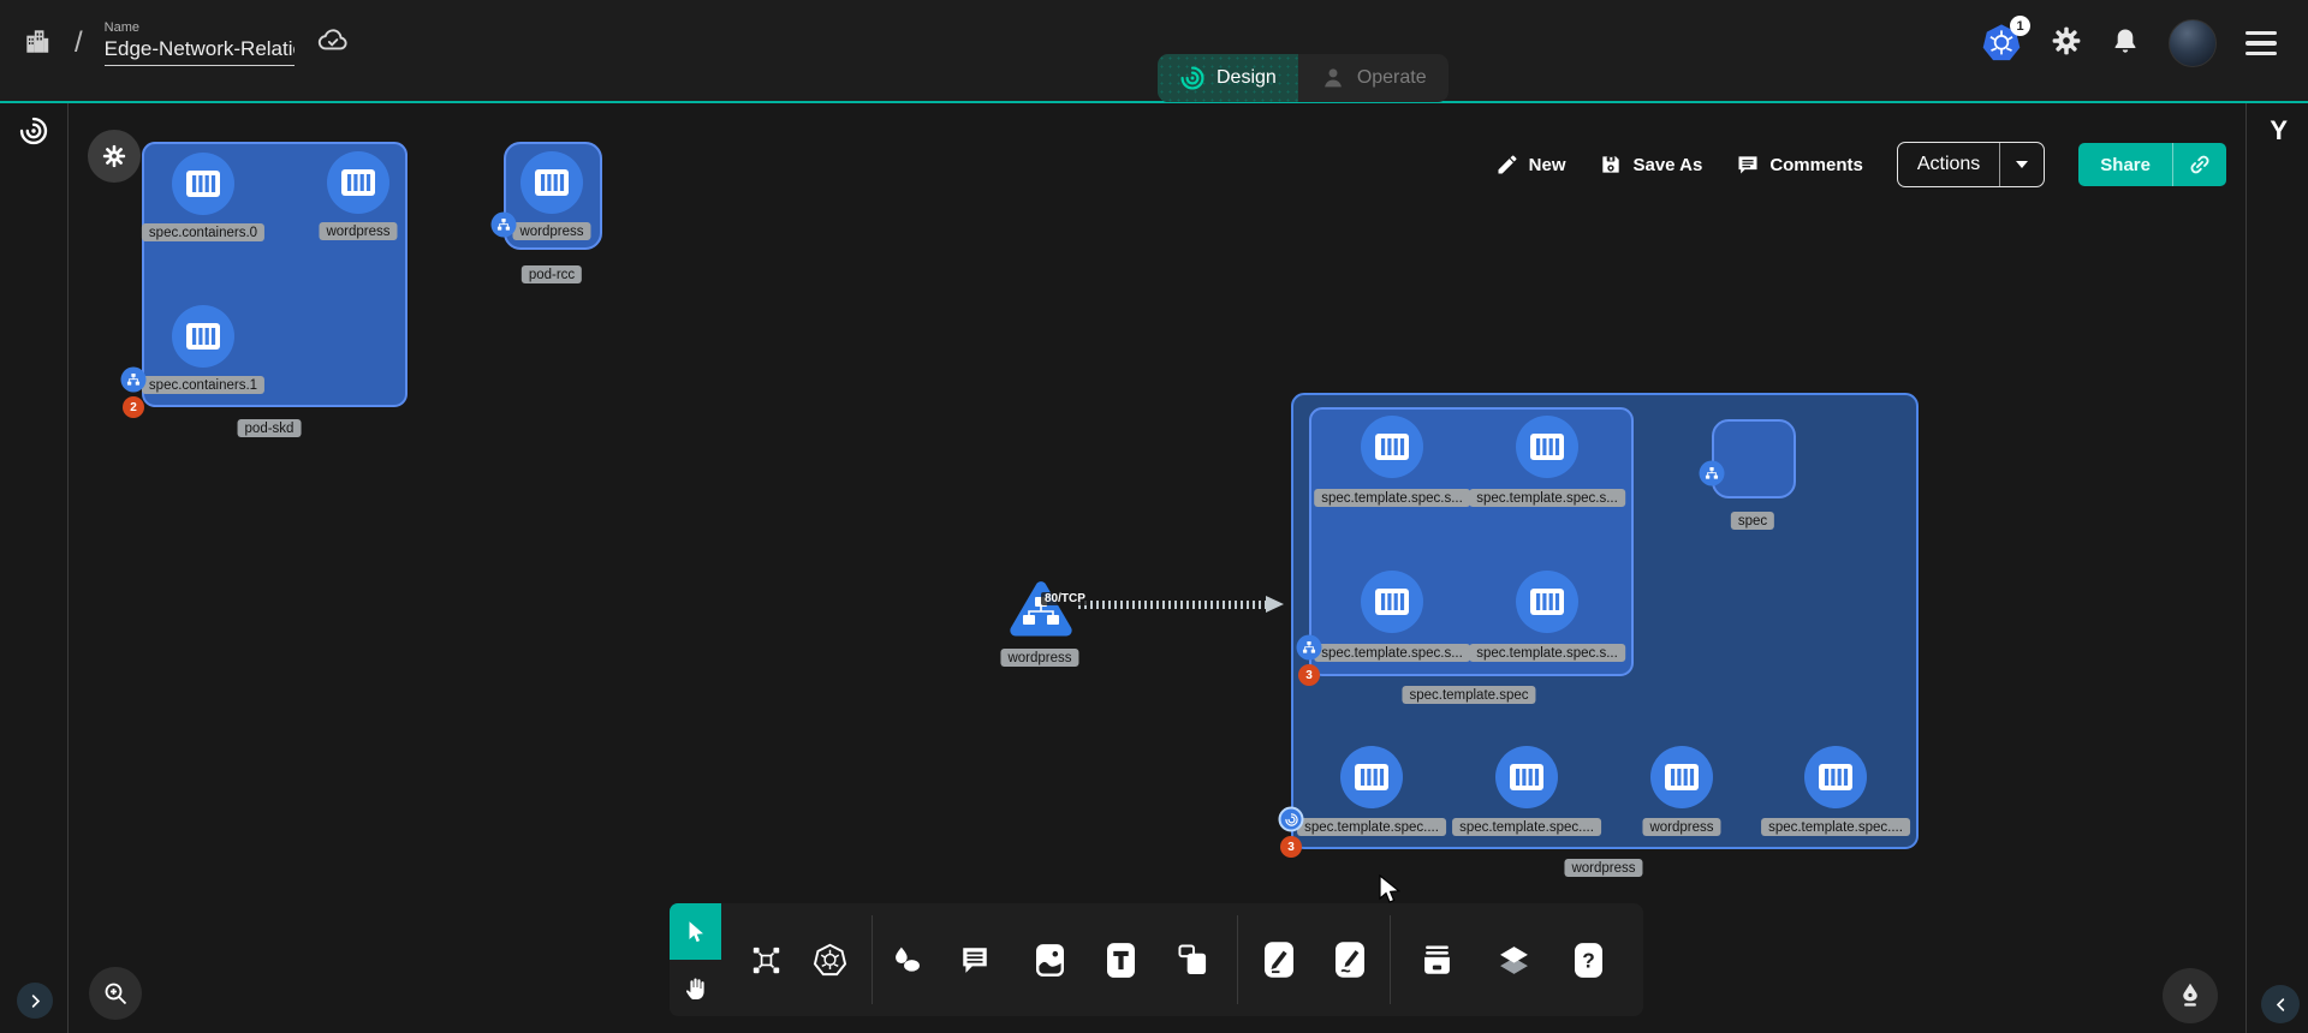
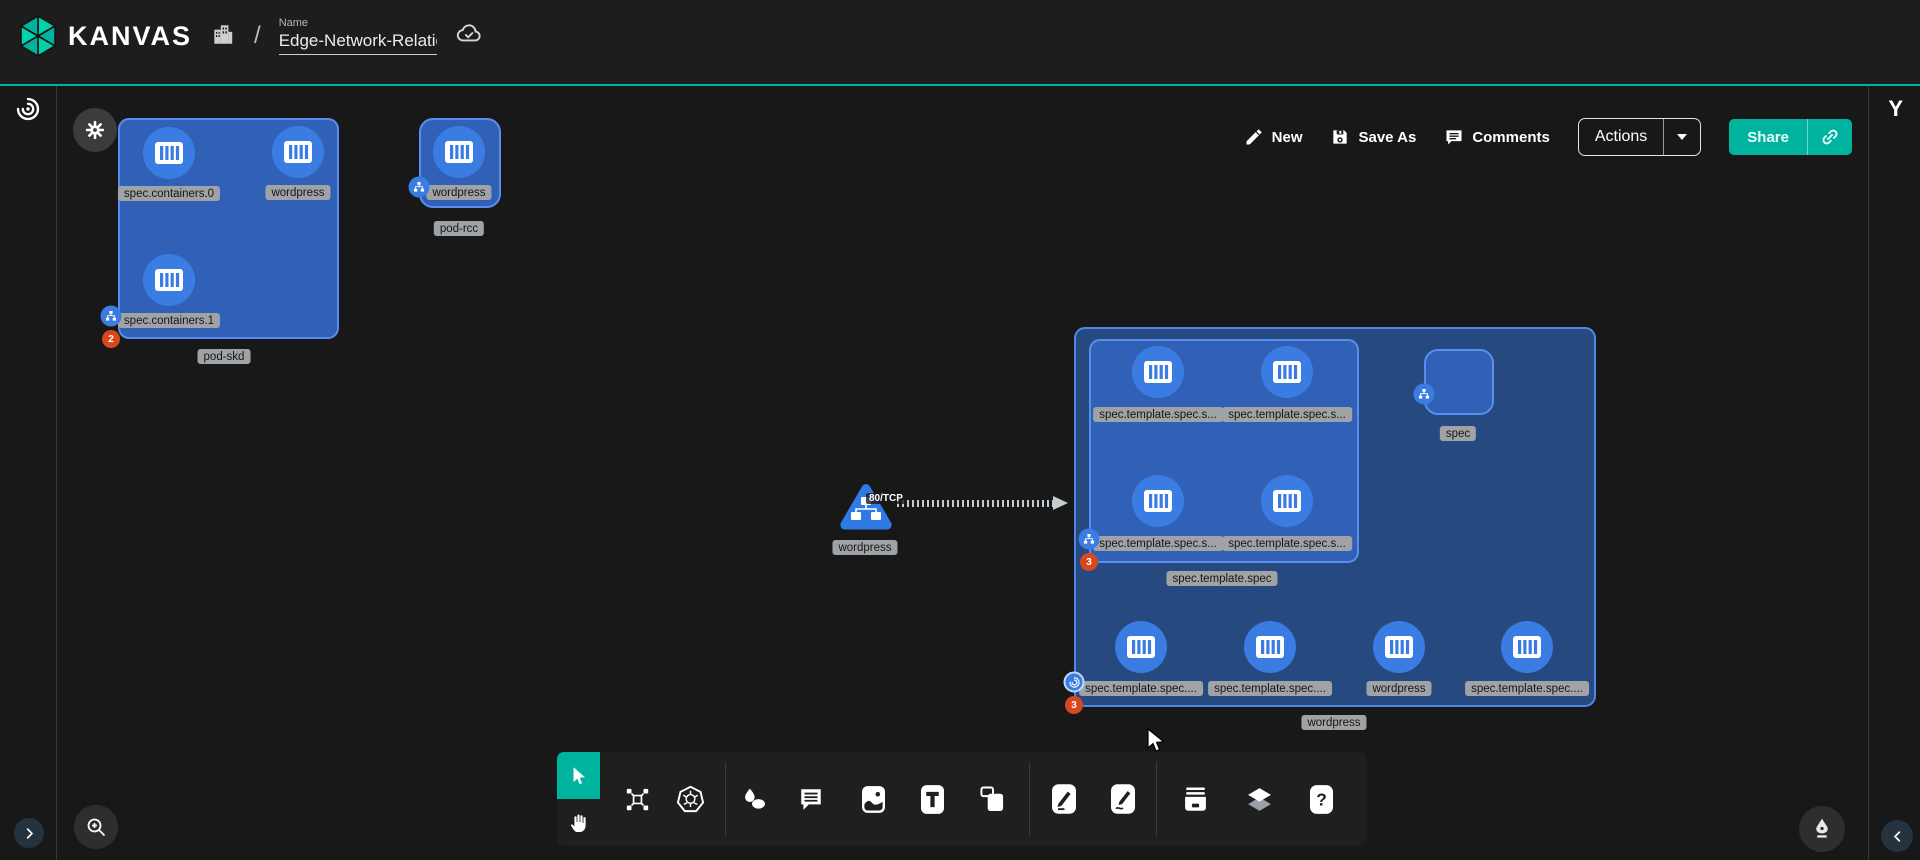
+ KANVAS
  /
  Name
  Edge-Network-Relati
- 1
- Design
- Operate
  Y
  New
  Save As
  Comments
  Actions
  Share
  spec.containers.0
  wordpress
  spec.containers.1
  2
  pod-skd
  wordpress
  pod-rcc
  wordpress
  80/TCP
  spec.template.spec.s...
  spec.template.spec.s...
  spec.template.spec.s...
  spec.template.spec.s...
  3
  spec.template.spec
  spec
  spec.template.spec....
  spec.template.spec....
  wordpress
  spec.template.spec....
  3
  wordpress
  ?
